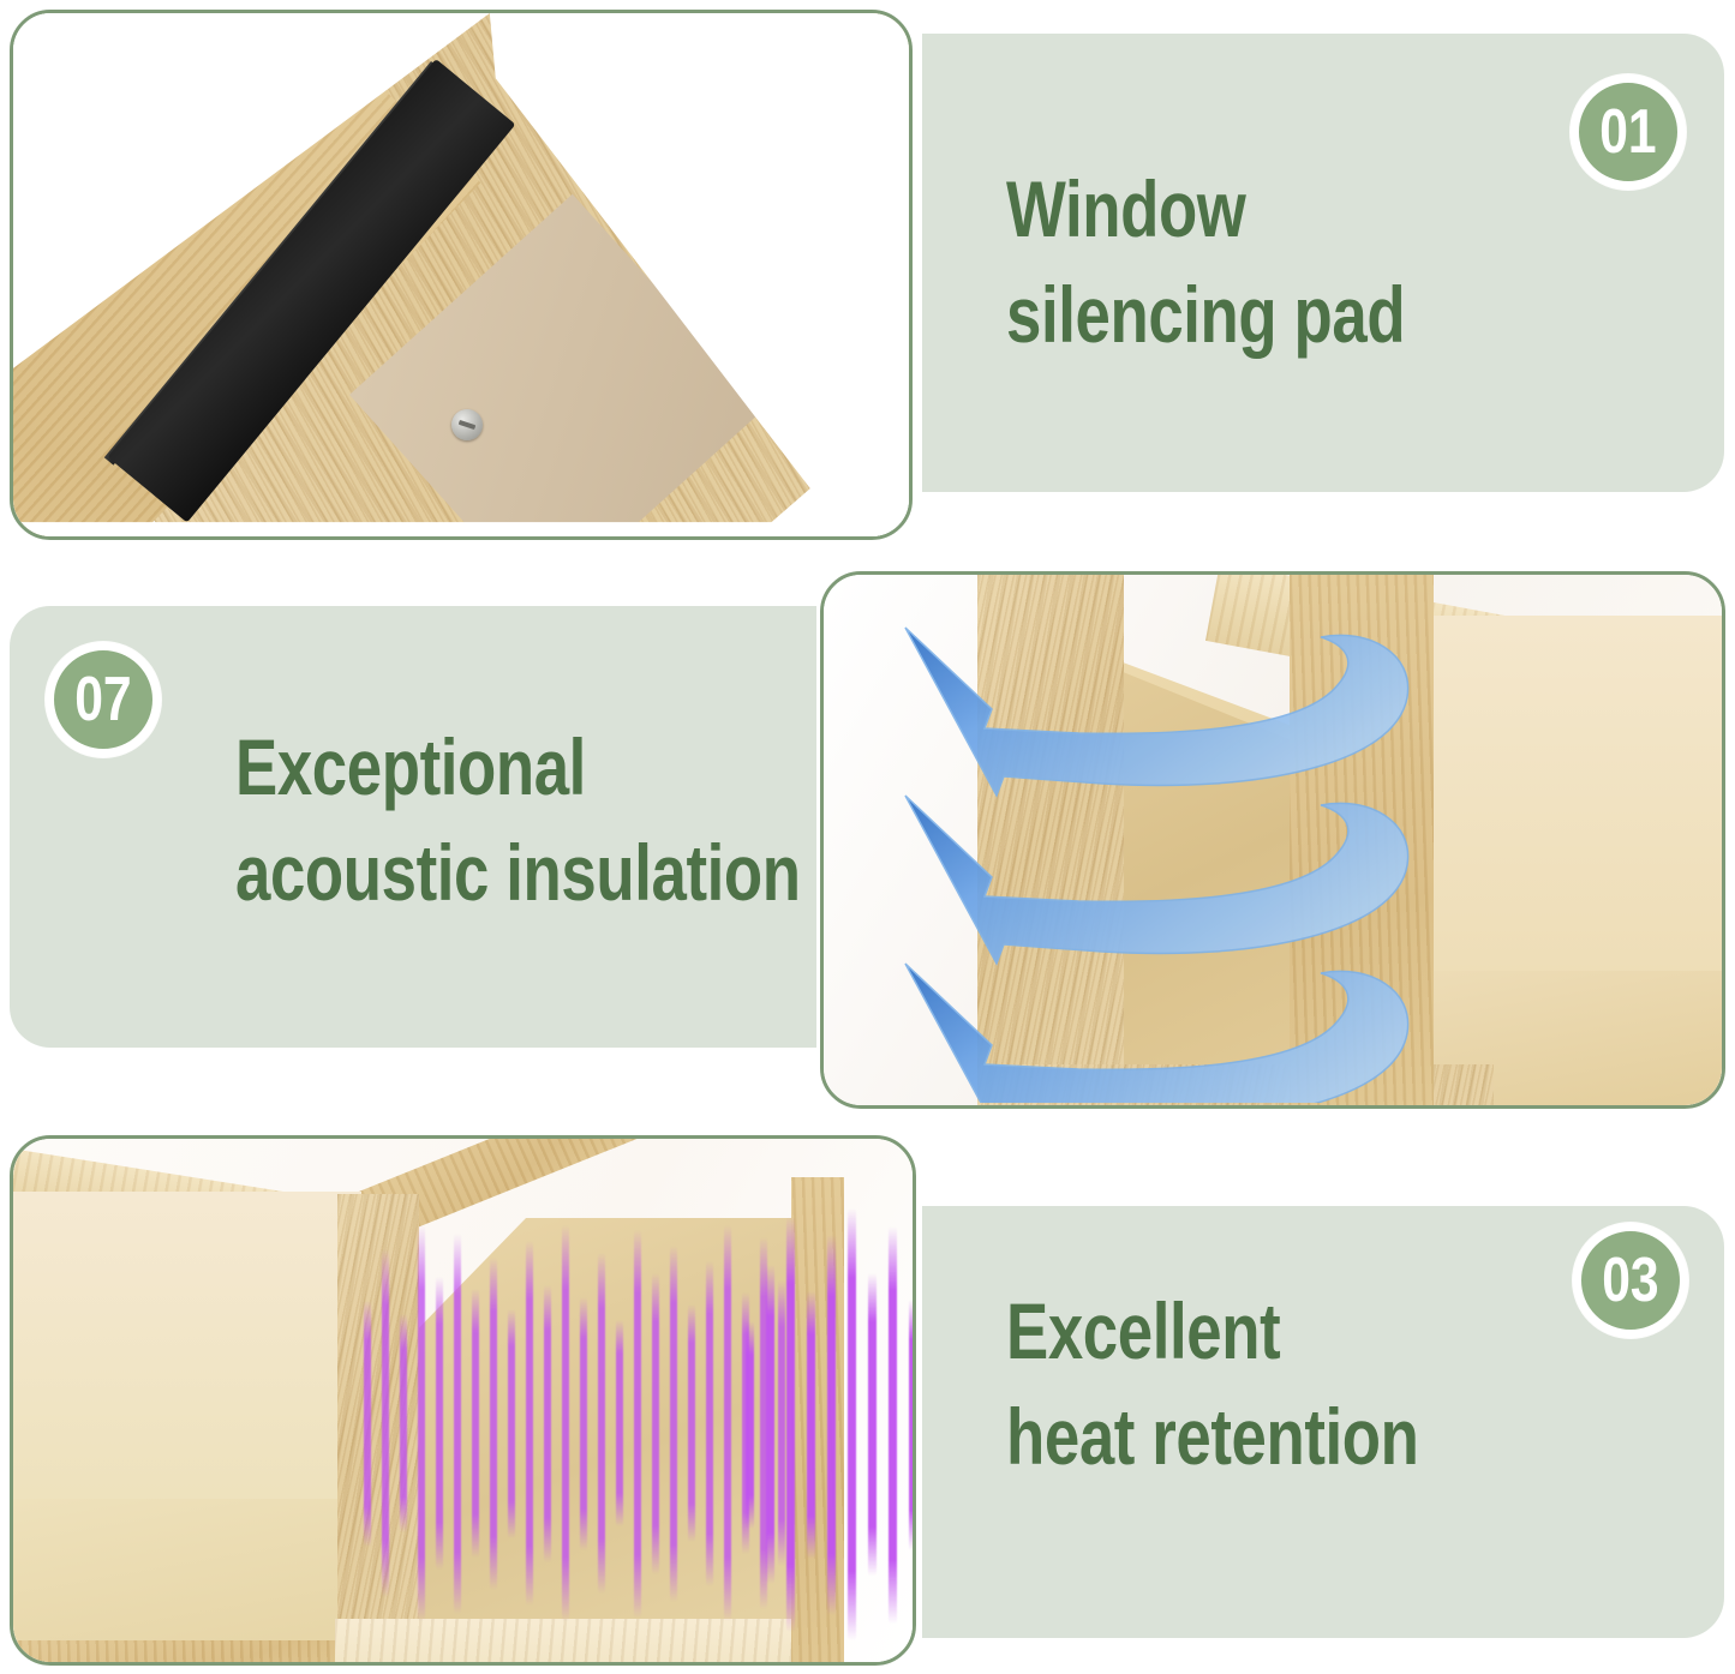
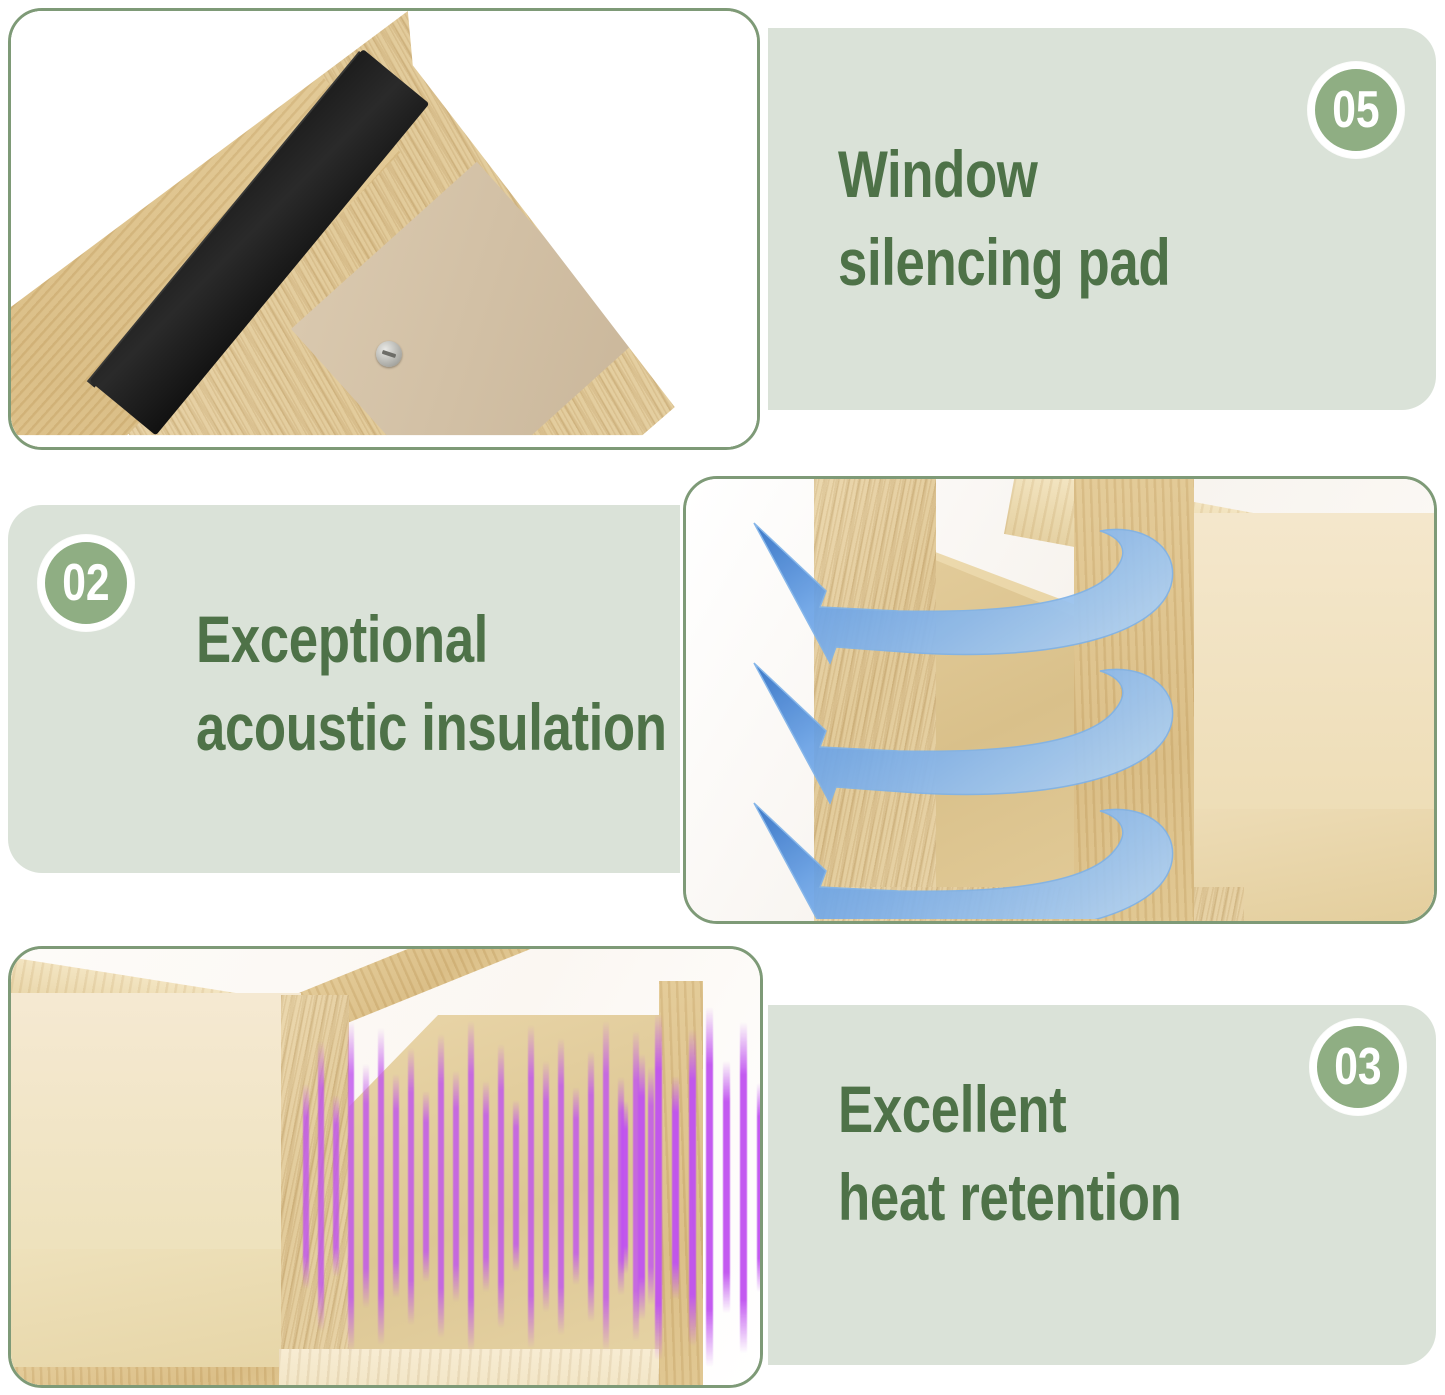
- 01
+ 05
  Window
  silencing pad
- 07
+ 02
  Exceptional
  acoustic insulation
  03
  Excellent
  heat retention
